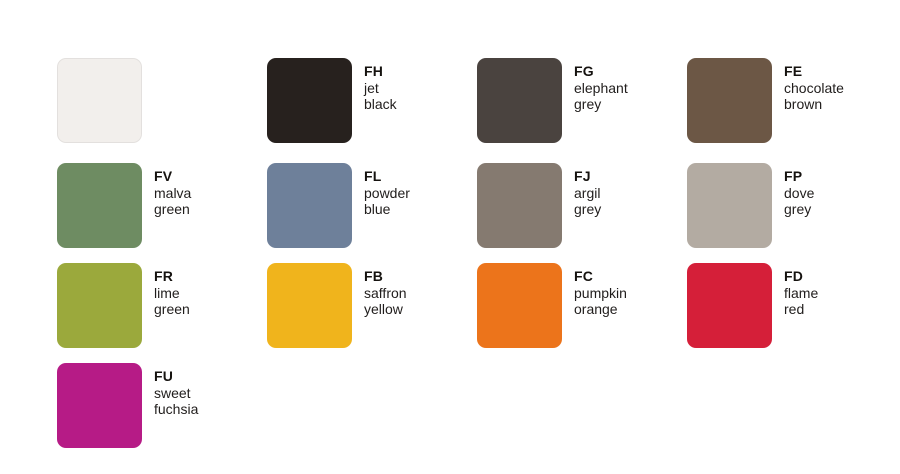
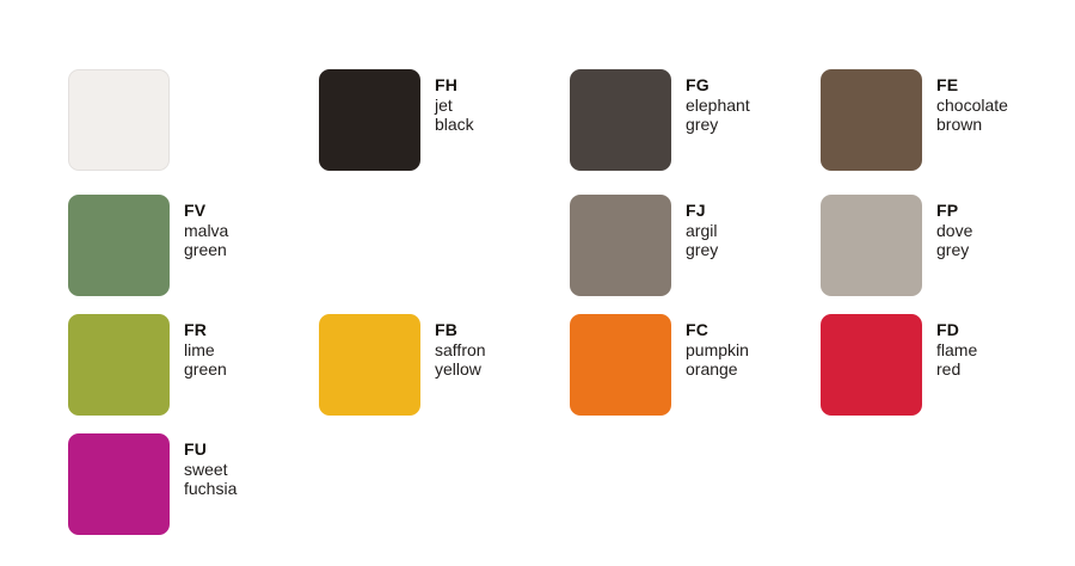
  FH
  jet
  black
  FG
  elephant
  grey
  FE
  chocolate
  brown
  FV
  malva
  green
- FL
- powder
- blue
  FJ
  argil
  grey
  FP
  dove
  grey
  FR
  lime
  green
  FB
  saffron
  yellow
  FC
  pumpkin
  orange
  FD
  flame
  red
  FU
  sweet
  fuchsia
